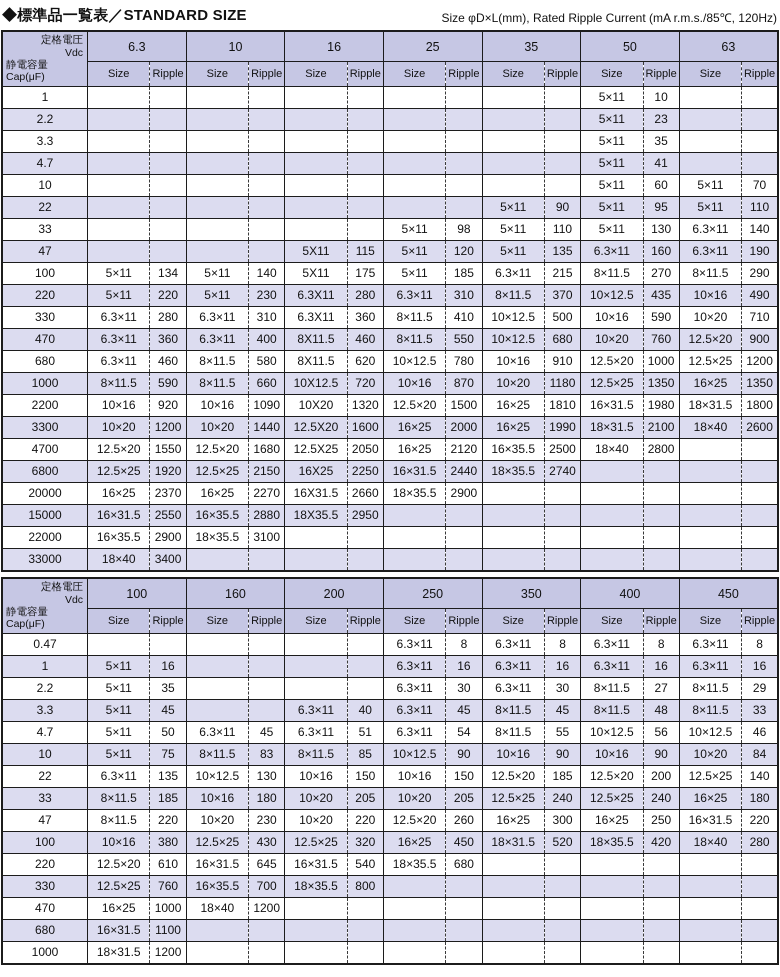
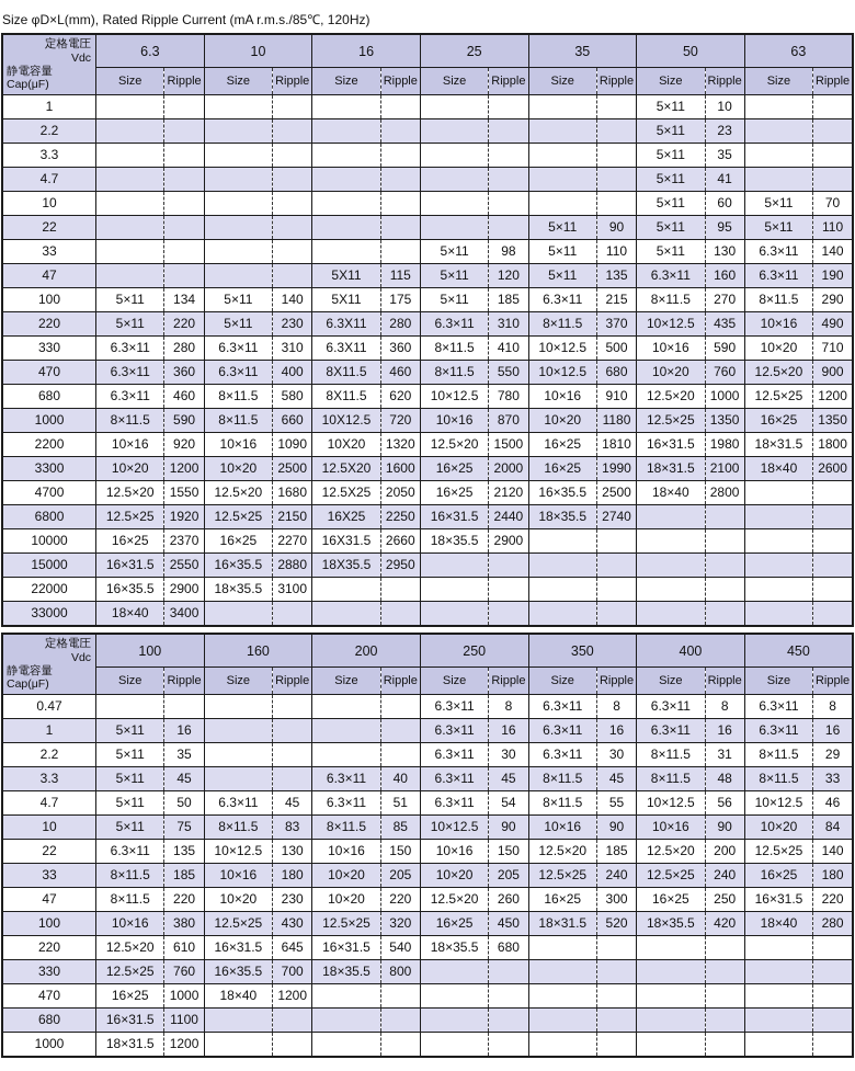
- ◆標準品一覧表／STANDARD SIZE
  Size φD×L(mm), Rated Ripple Current (mA r.m.s./85℃, 120Hz)
  定格電圧Vdc静電容量Cap(μF)	6.3	10	16	25	35	50	63
  Size	Ripple	Size	Ripple	Size	Ripple	Size	Ripple	Size	Ripple	Size	Ripple	Size	Ripple
  1											5×11	10
  2.2											5×11	23
  3.3											5×11	35
  4.7											5×11	41
  10											5×11	60	5×11	70
  22									5×11	90	5×11	95	5×11	110
  33							5×11	98	5×11	110	5×11	130	6.3×11	140
  47					5X11	115	5×11	120	5×11	135	6.3×11	160	6.3×11	190
  100	5×11	134	5×11	140	5X11	175	5×11	185	6.3×11	215	8×11.5	270	8×11.5	290
  220	5×11	220	5×11	230	6.3X11	280	6.3×11	310	8×11.5	370	10×12.5	435	10×16	490
  330	6.3×11	280	6.3×11	310	6.3X11	360	8×11.5	410	10×12.5	500	10×16	590	10×20	710
  470	6.3×11	360	6.3×11	400	8X11.5	460	8×11.5	550	10×12.5	680	10×20	760	12.5×20	900
  680	6.3×11	460	8×11.5	580	8X11.5	620	10×12.5	780	10×16	910	12.5×20	1000	12.5×25	1200
  1000	8×11.5	590	8×11.5	660	10X12.5	720	10×16	870	10×20	1180	12.5×25	1350	16×25	1350
  2200	10×16	920	10×16	1090	10X20	1320	12.5×20	1500	16×25	1810	16×31.5	1980	18×31.5	1800
- 3300	10×20	1200	10×20	1440	12.5X20	1600	16×25	2000	16×25	1990	18×31.5	2100	18×40	2600
+ 3300	10×20	1200	10×20	2500	12.5X20	1600	16×25	2000	16×25	1990	18×31.5	2100	18×40	2600
  4700	12.5×20	1550	12.5×20	1680	12.5X25	2050	16×25	2120	16×35.5	2500	18×40	2800
  6800	12.5×25	1920	12.5×25	2150	16X25	2250	16×31.5	2440	18×35.5	2740
- 20000	16×25	2370	16×25	2270	16X31.5	2660	18×35.5	2900
+ 10000	16×25	2370	16×25	2270	16X31.5	2660	18×35.5	2900
  15000	16×31.5	2550	16×35.5	2880	18X35.5	2950
  22000	16×35.5	2900	18×35.5	3100
  33000	18×40	3400
  定格電圧Vdc静電容量Cap(μF)	100	160	200	250	350	400	450
  Size	Ripple	Size	Ripple	Size	Ripple	Size	Ripple	Size	Ripple	Size	Ripple	Size	Ripple
  0.47							6.3×11	8	6.3×11	8	6.3×11	8	6.3×11	8
  1	5×11	16					6.3×11	16	6.3×11	16	6.3×11	16	6.3×11	16
- 2.2	5×11	35					6.3×11	30	6.3×11	30	8×11.5	27	8×11.5	29
+ 2.2	5×11	35					6.3×11	30	6.3×11	30	8×11.5	31	8×11.5	29
  3.3	5×11	45			6.3×11	40	6.3×11	45	8×11.5	45	8×11.5	48	8×11.5	33
  4.7	5×11	50	6.3×11	45	6.3×11	51	6.3×11	54	8×11.5	55	10×12.5	56	10×12.5	46
  10	5×11	75	8×11.5	83	8×11.5	85	10×12.5	90	10×16	90	10×16	90	10×20	84
  22	6.3×11	135	10×12.5	130	10×16	150	10×16	150	12.5×20	185	12.5×20	200	12.5×25	140
  33	8×11.5	185	10×16	180	10×20	205	10×20	205	12.5×25	240	12.5×25	240	16×25	180
  47	8×11.5	220	10×20	230	10×20	220	12.5×20	260	16×25	300	16×25	250	16×31.5	220
  100	10×16	380	12.5×25	430	12.5×25	320	16×25	450	18×31.5	520	18×35.5	420	18×40	280
  220	12.5×20	610	16×31.5	645	16×31.5	540	18×35.5	680
  330	12.5×25	760	16×35.5	700	18×35.5	800
  470	16×25	1000	18×40	1200
  680	16×31.5	1100
  1000	18×31.5	1200
